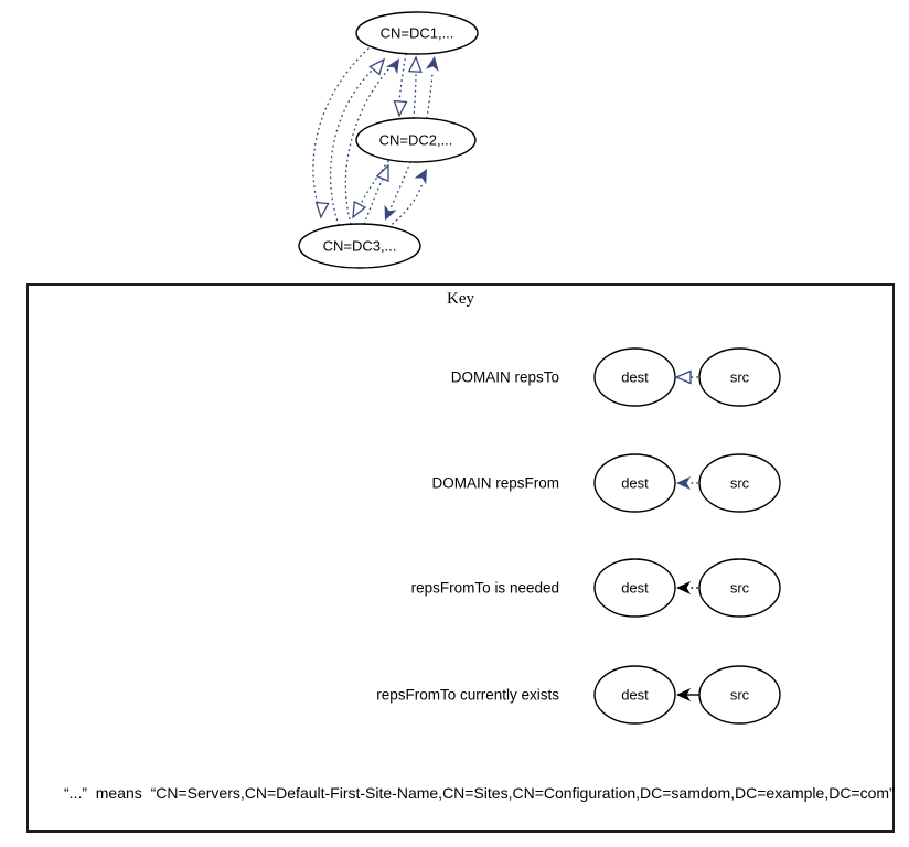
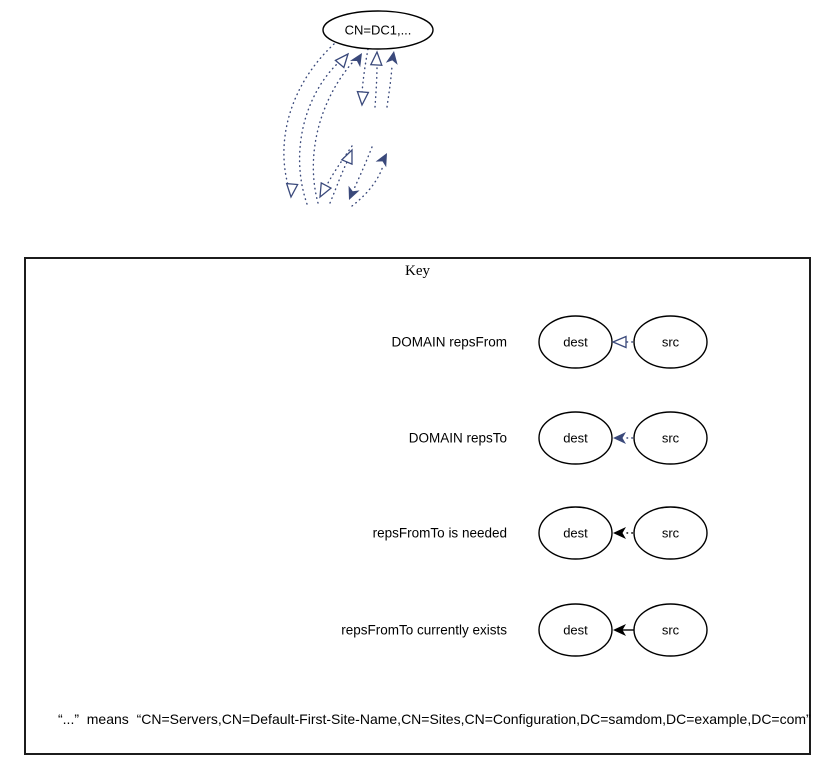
  CN=DC1,...
- CN=DC2,...
- CN=DC3,...
  Key
- DOMAIN repsTo
+ DOMAIN repsFrom
  dest
  src
- DOMAIN repsFrom
+ DOMAIN repsTo
  dest
  src
  repsFromTo is needed
  dest
  src
  repsFromTo currently exists
  dest
  src
  “...” means “CN=Servers,CN=Default-First-Site-Name,CN=Sites,CN=Configuration,DC=samdom,DC=example,DC=com”
